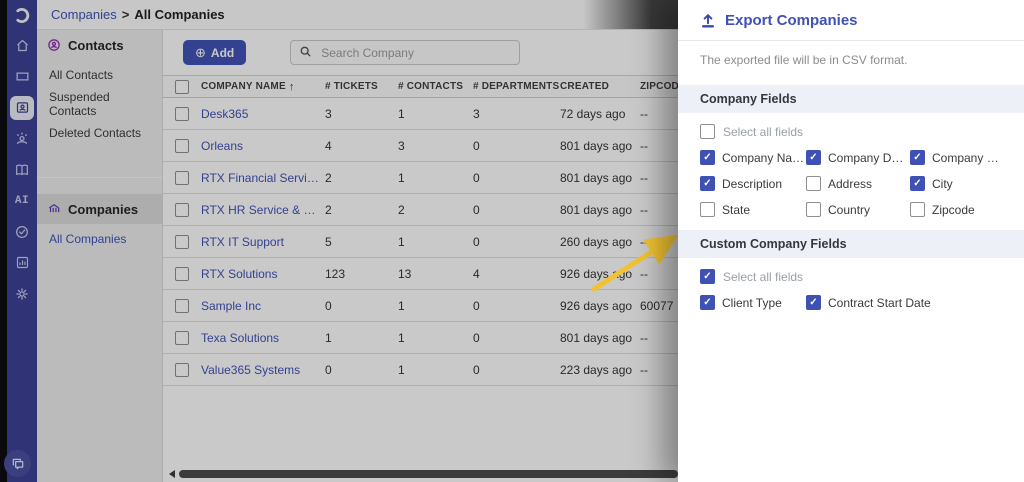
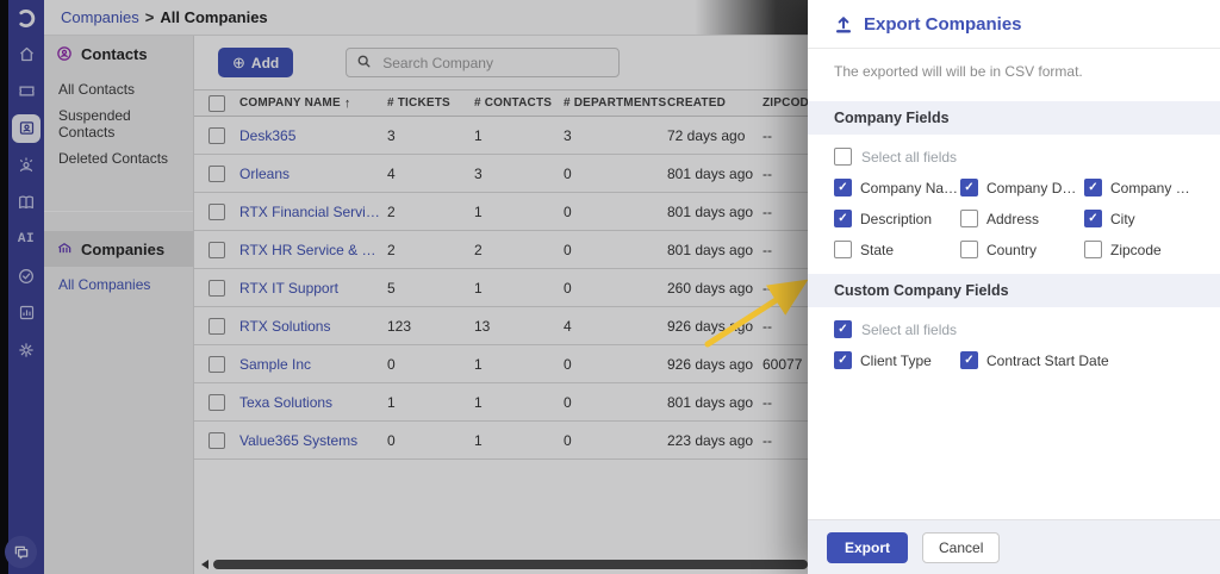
  AI
  Companies
  >
  All Companies
  Contacts
  All Contacts
  Suspended Contacts
  Deleted Contacts
  Companies
  All Companies
  ⊕
  Add
  Search Company
  COMPANY NAME
  ↑
  # TICKETS
  # CONTACTS
  # DEPARTMENTS
  CREATED
  ZIPCOD
  Desk365
  3
  1
  3
  72 days ago
  --
  Orleans
  4
  3
  0
  801 days ago
  --
  RTX Financial Service
  2
  1
  0
  801 days ago
  --
  RTX HR Service & Sup
  2
  2
  0
  801 days ago
  --
  RTX IT Support
  5
  1
  0
  260 days ago
  --
  RTX Solutions
  123
  13
  4
  926 dayso
  --
  Sample Inc
  0
  1
  0
  926 days ago
  60077
  Texa Solutions
  1
  1
  0
  801 days ago
  --
  Value365 Systems
  0
  1
  0
  223 days ago
  --
  Export Companies
- The exported file will be in CSV format.
+ The exported will will be in CSV format.
  Company Fields
  Select all fields
  Company Nam
  Company Dom
  Description
  Address
  City
  State
  Country
  Zipcode
  Custom Company Fields
  Select all fields
  Client Type
  Contract Start Date
+ Export
+ Cancel
